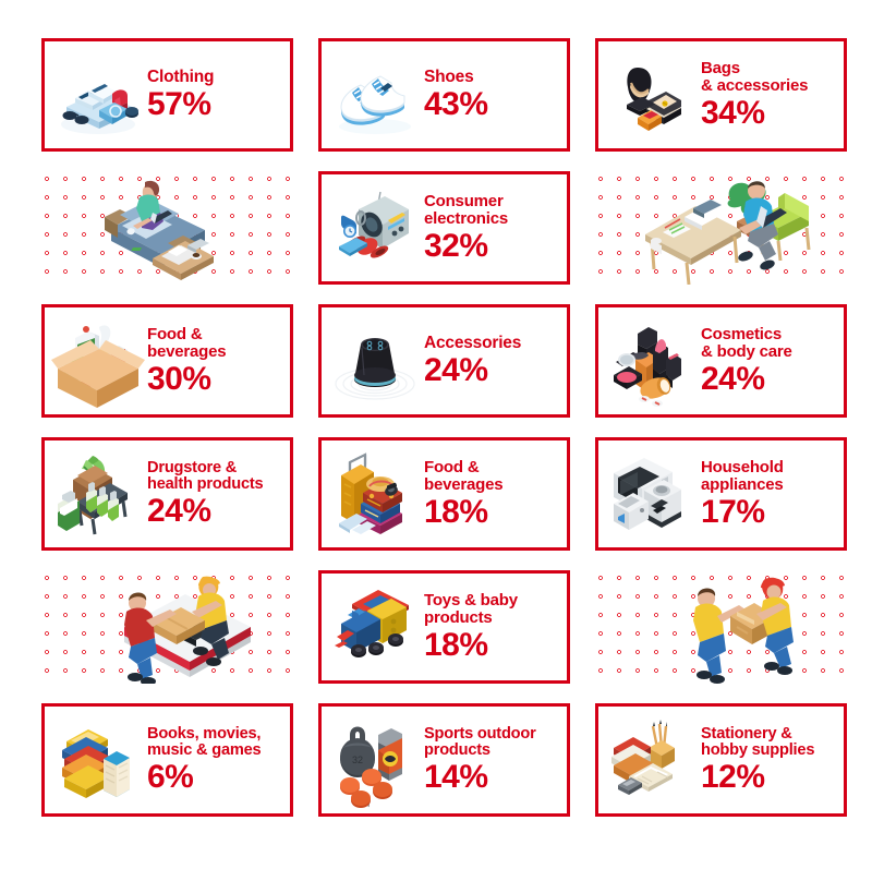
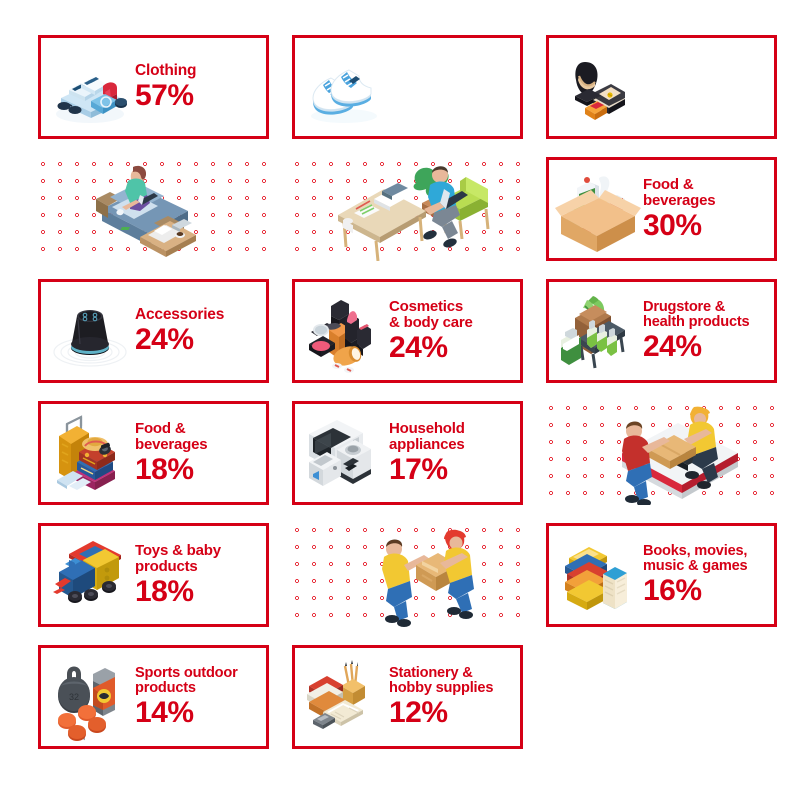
  Clothing
  57%
- Shoes
- 43%
- Bags
- & accessories
- 34%
- Consumer
- electronics
- 32%
  Food &
  beverages
  30%
  Accessories
  24%
  Cosmetics
  & body care
  24%
  Drugstore &
  health products
  24%
  Food &
  beverages
  18%
  Household
  appliances
  17%
  Toys & baby
  products
  18%
  Books, movies,
  music & games
- 6%
+ 16%
  32
  Sports outdoor
  products
  14%
  Stationery &
  hobby supplies
  12%
